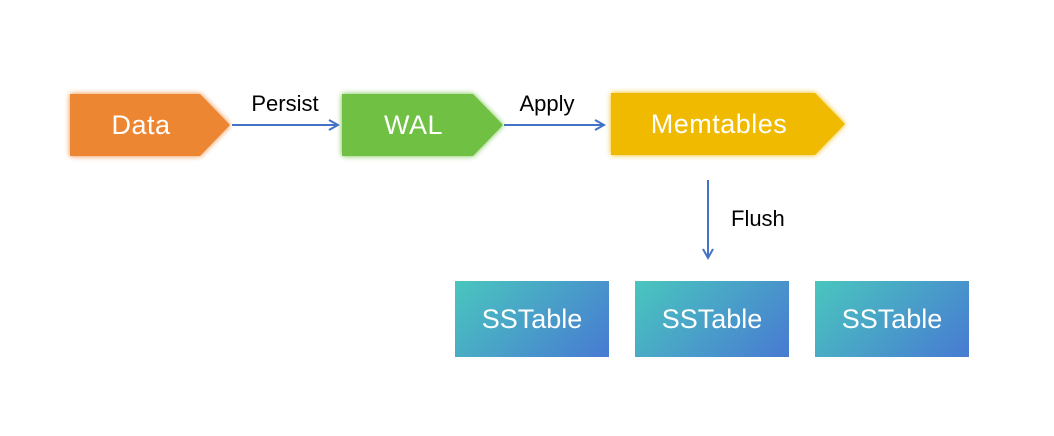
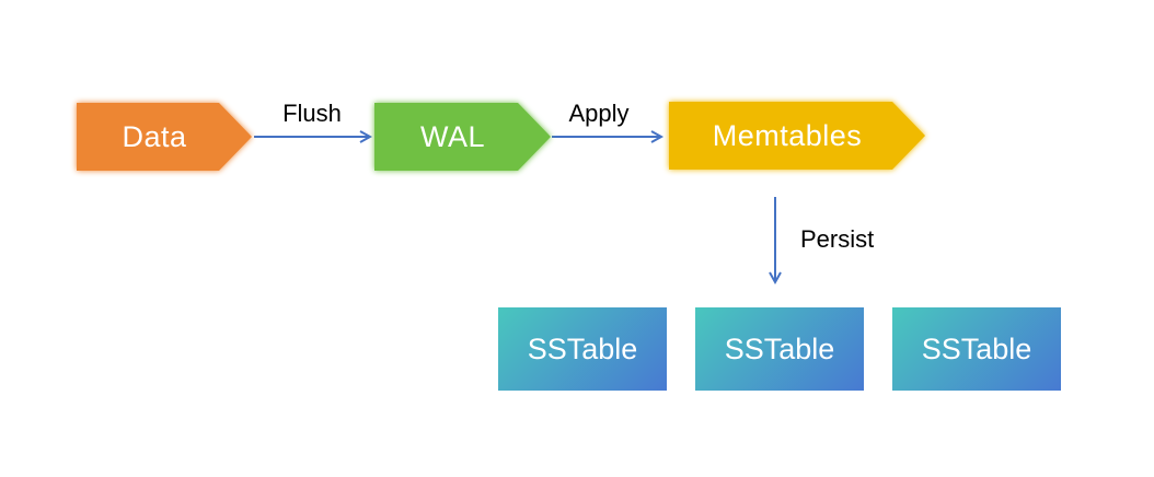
  Data
  WAL
  Memtables
- Persist
+ Flush
  Apply
- Flush
+ Persist
  SSTable
  SSTable
  SSTable
